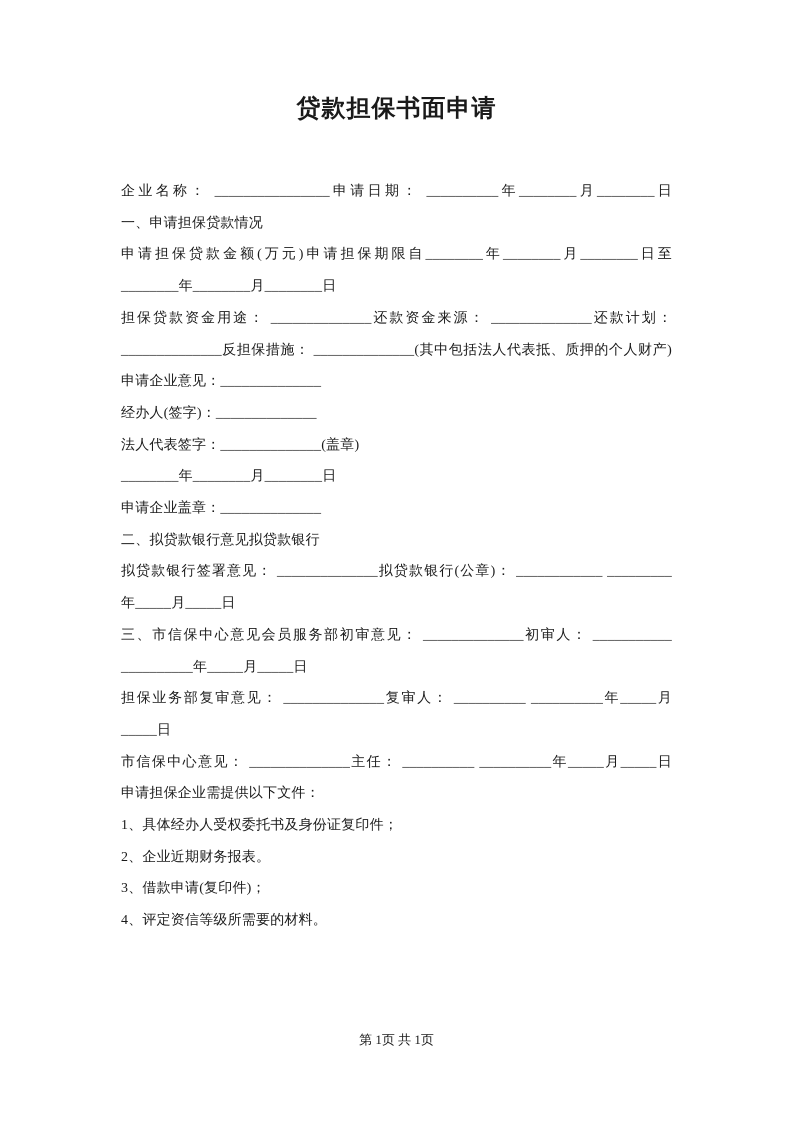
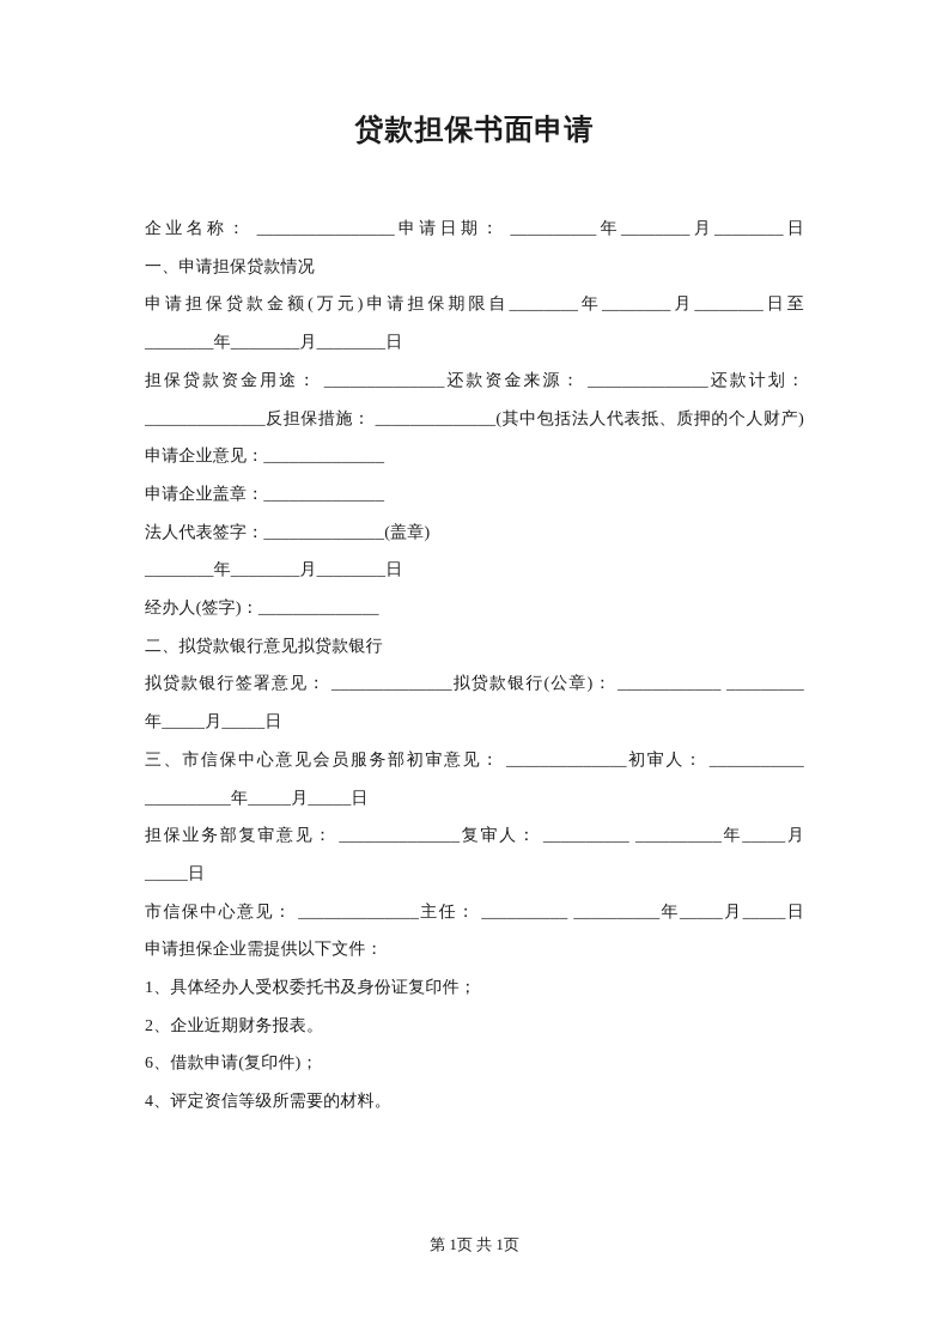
  贷款担保书面申请
  企业名称： ________________申请日期： __________年________月________日
  一、申请担保贷款情况
  申请担保贷款金额(万元)申请担保期限自________年________月________日至
  ________年________月________日
  担保贷款资金用途： ______________还款资金来源： ______________还款计划：
  ______________反担保措施： ______________(其中包括法人代表抵、质押的个人财产)
  申请企业意见：______________
- 经办人(签字)：______________
+ 申请企业盖章：______________
  法人代表签字：______________(盖章)
  ________年________月________日
- 申请企业盖章：______________
+ 经办人(签字)：______________
  二、拟贷款银行意见拟贷款银行
  拟贷款银行签署意见： ______________拟贷款银行(公章)： ____________ _________
  年_____月_____日
  三、市信保中心意见会员服务部初审意见： ______________初审人： ___________
  __________年_____月_____日
  担保业务部复审意见： ______________复审人： __________ __________年_____月
  _____日
  市信保中心意见： ______________主任： __________ __________年_____月_____日
  申请担保企业需提供以下文件：
  1、具体经办人受权委托书及身份证复印件；
  2、企业近期财务报表。
- 3、借款申请(复印件)；
+ 6、借款申请(复印件)；
  4、评定资信等级所需要的材料。
  第 1页 共 1页
